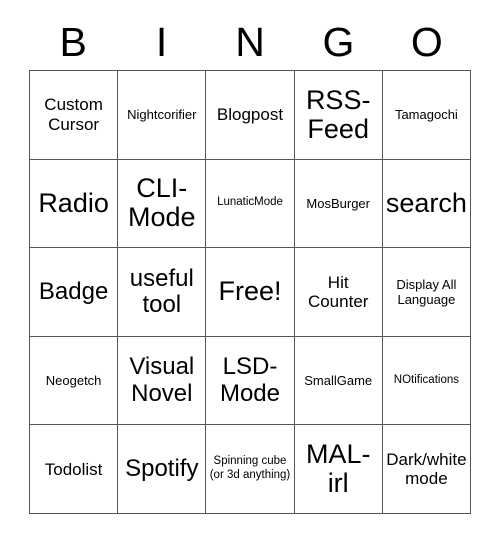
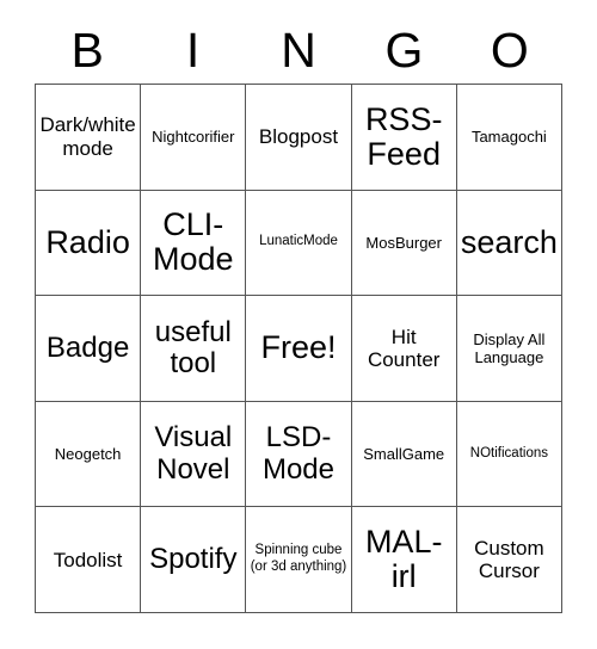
  B
  I
  N
  G
  O
- Custom Cursor
+ Dark/white mode
  Nightcorifier
  Blogpost
  RSS-Feed
  Tamagochi
  Radio
  CLI-Mode
  LunaticMode
  MosBurger
  search
  Badge
  useful tool
  Free!
  Hit Counter
  Display All Language
  Neogetch
  Visual Novel
  LSD-Mode
  SmallGame
  NOtifications
  Todolist
  Spotify
  Spinning cube (or 3d anything)
  MAL-irl
- Dark/white mode
+ Custom Cursor
